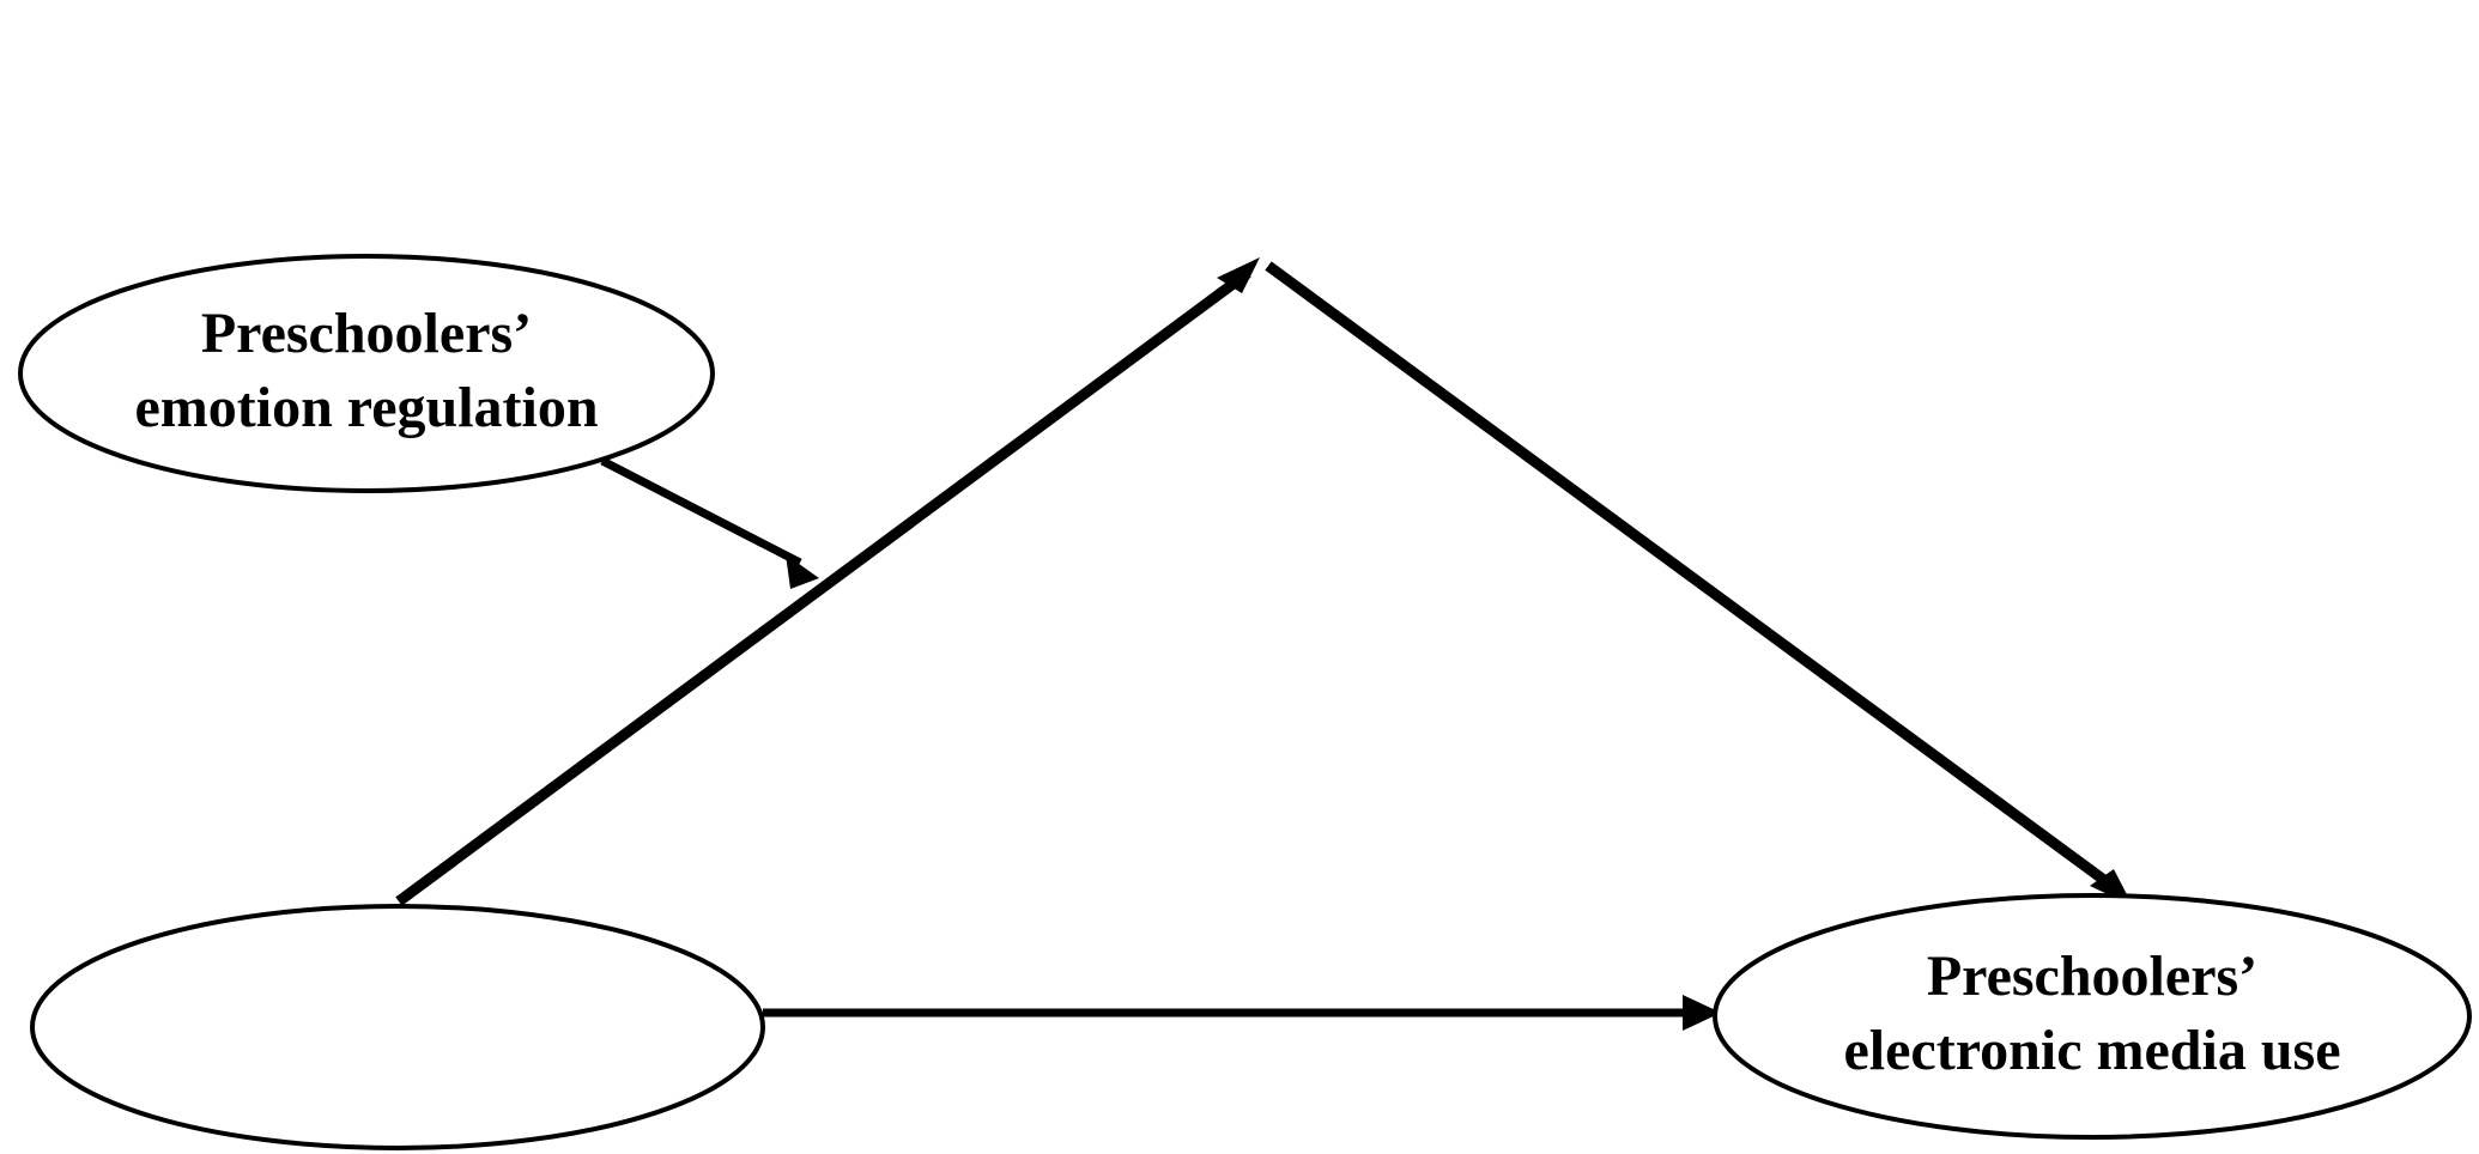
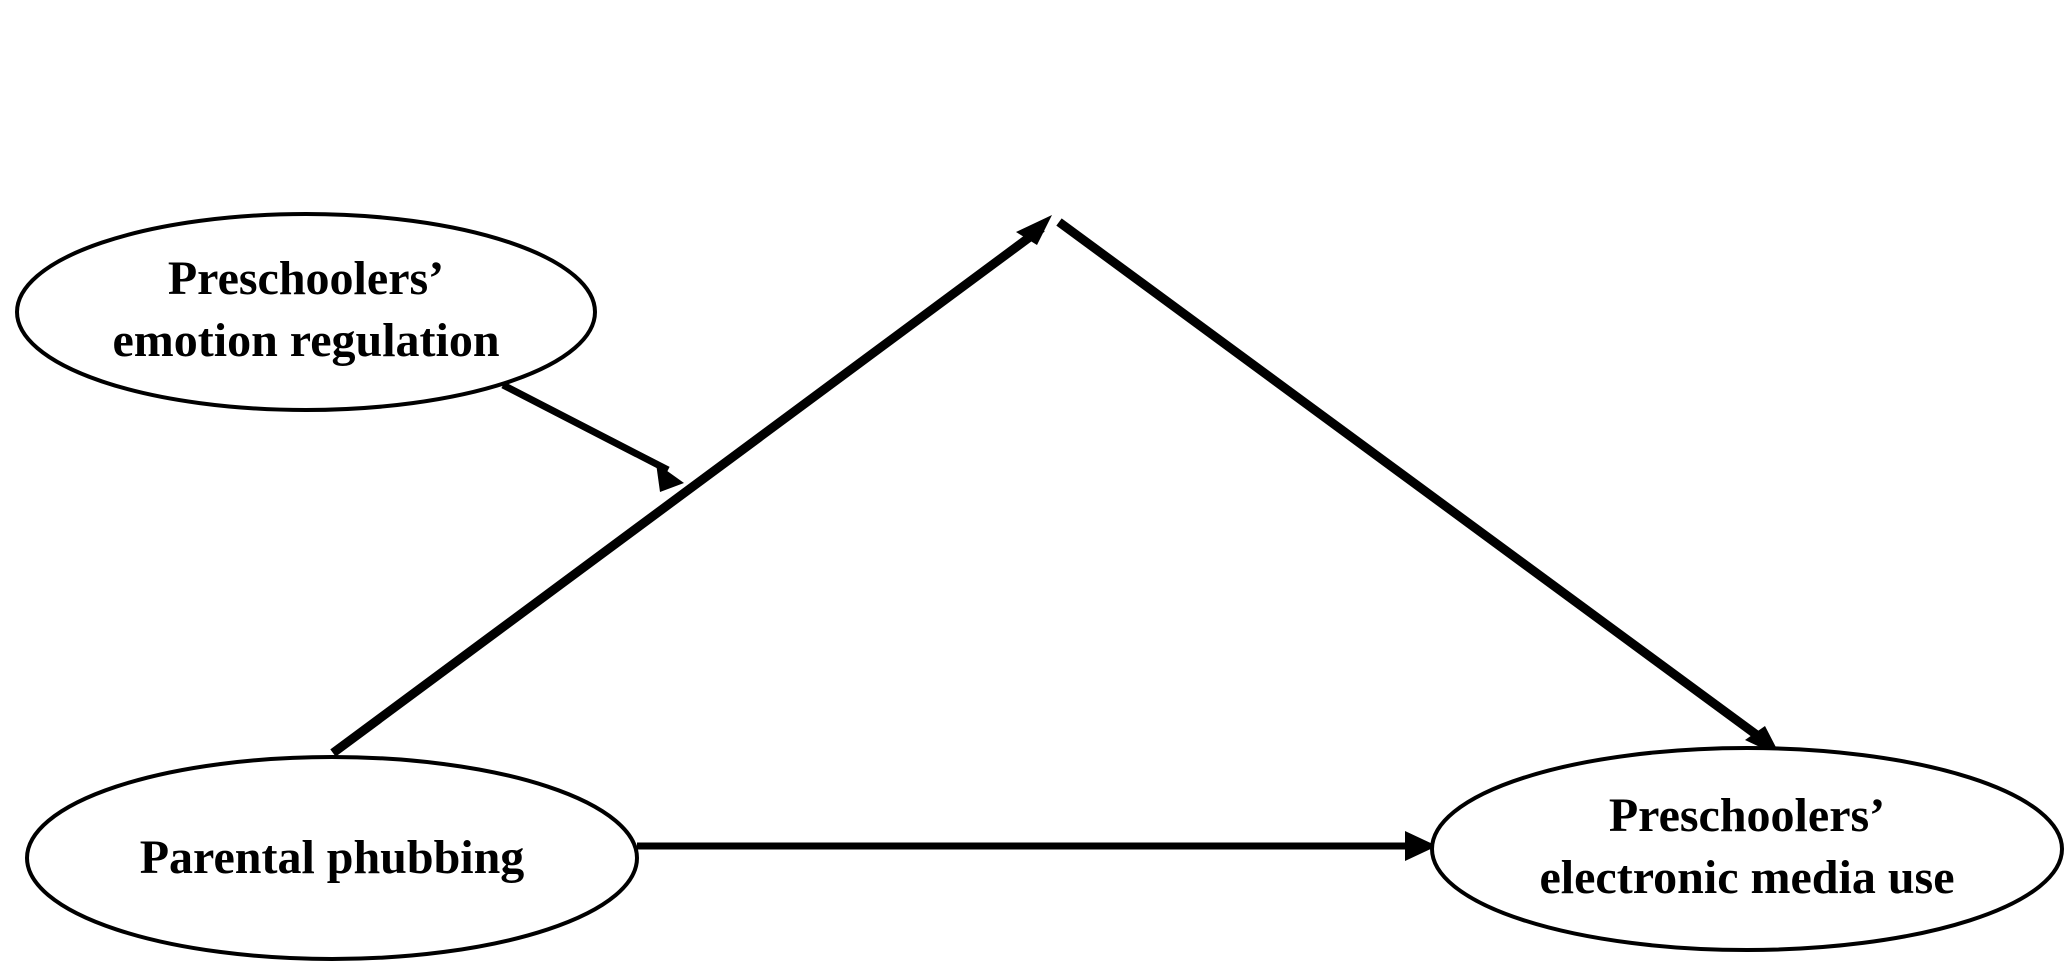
  Preschoolers’
  emotion regulation
+ Parental phubbing
  Preschoolers’
  electronic media use
